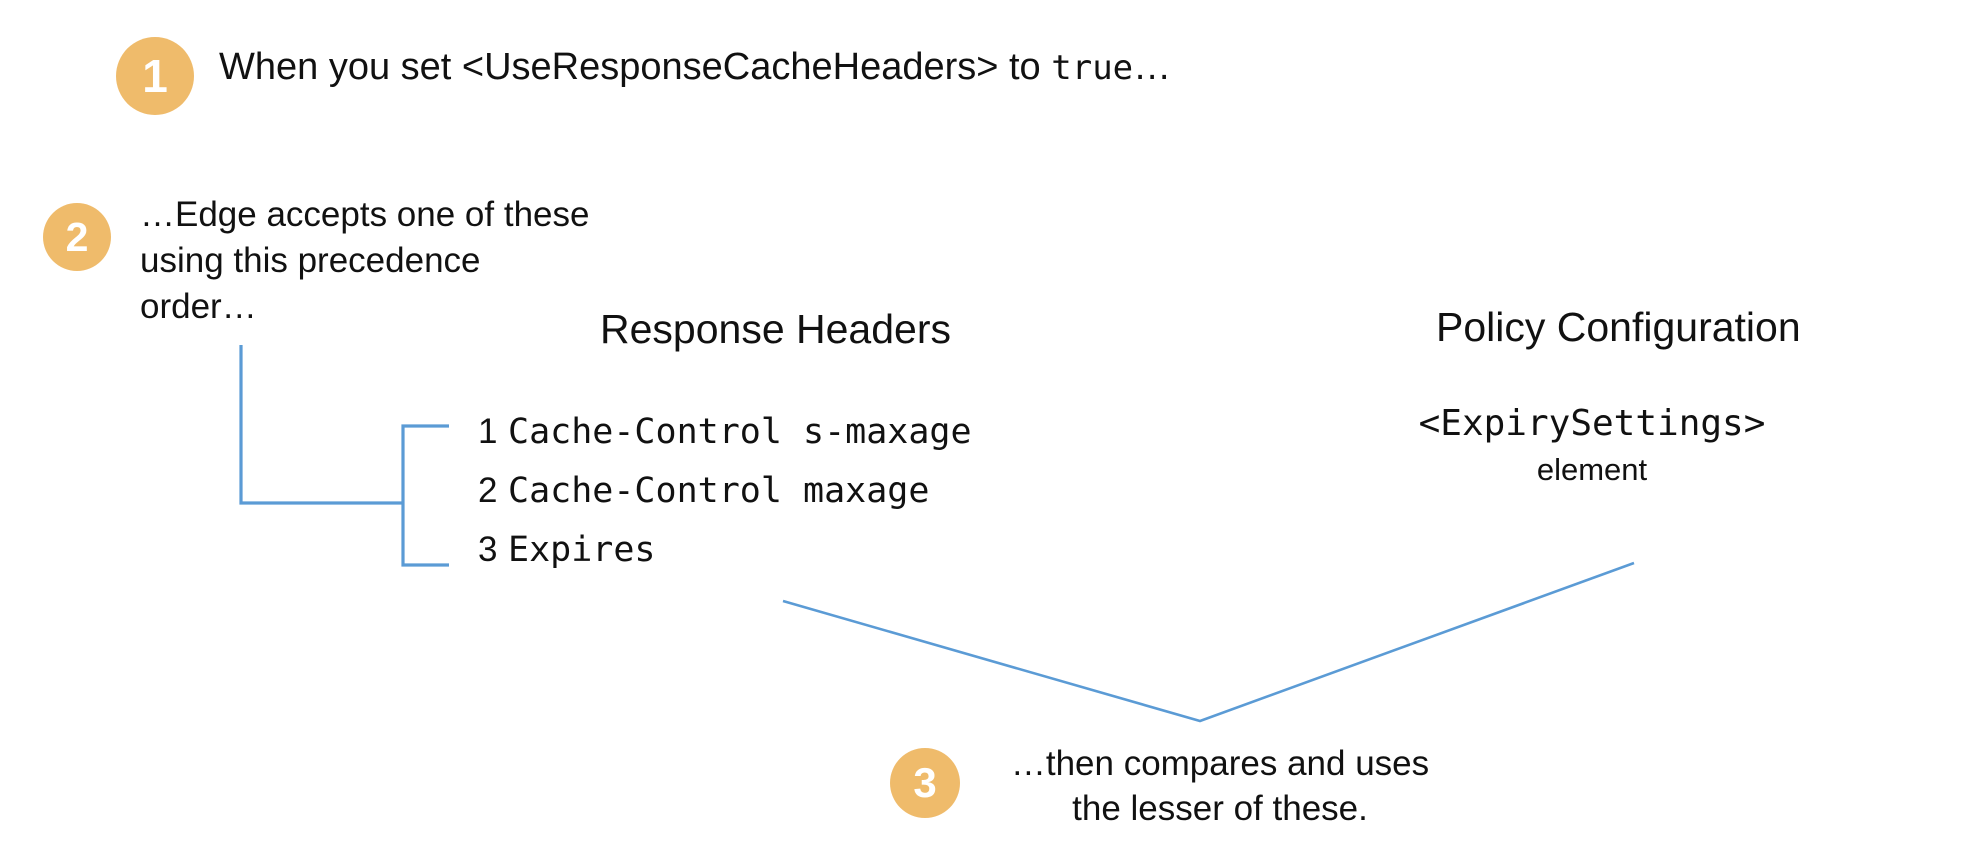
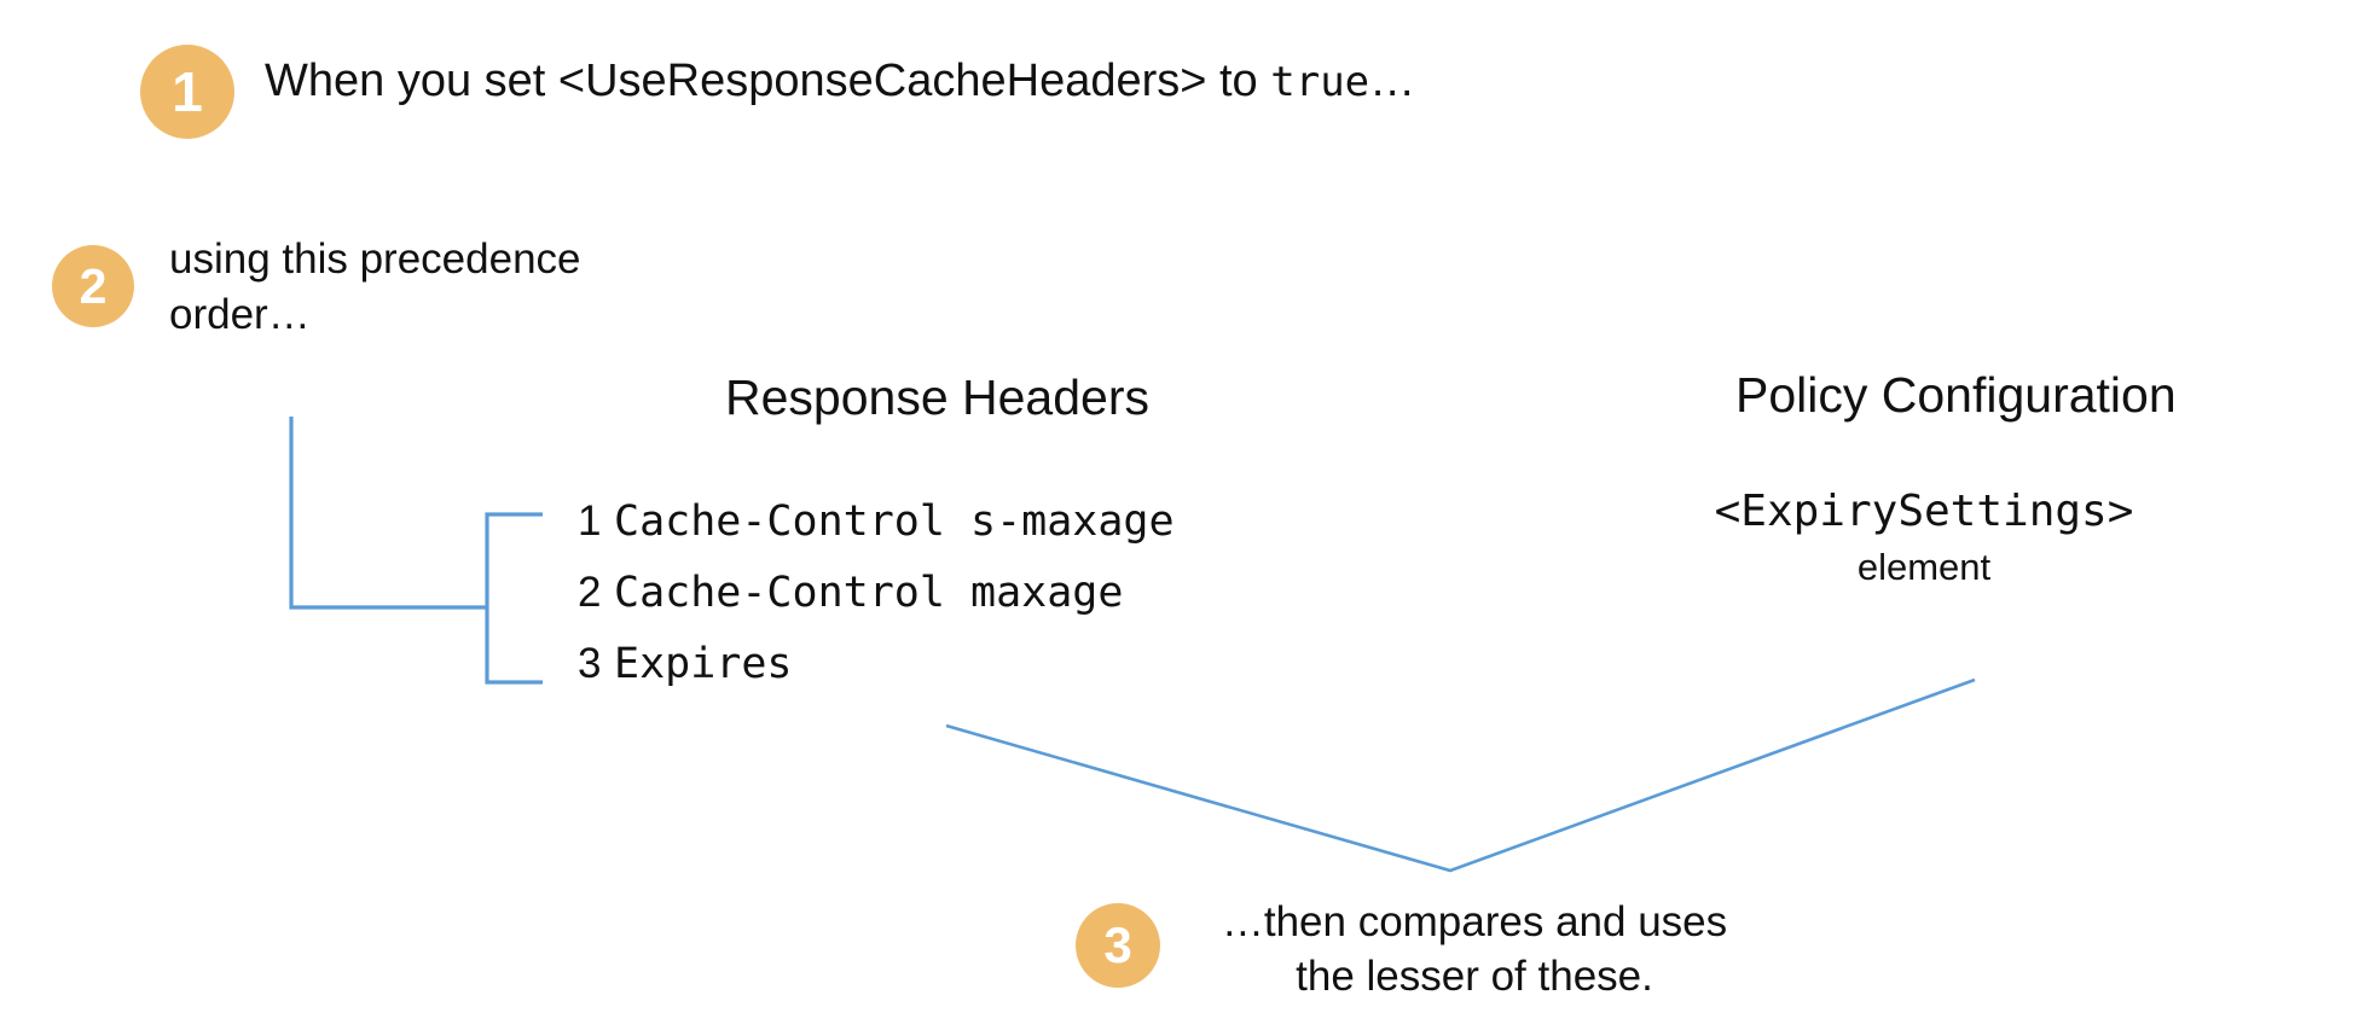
  1
  When you set <UseResponseCacheHeaders> to true…
  2
- …Edge accepts one of these
  using this precedence
  order…
  Response Headers
  1
  Cache-Control s-maxage
  2
  Cache-Control maxage
  3
  Expires
  Policy Configuration
  <ExpirySettings>
  element
  3
  …then compares and uses
  the lesser of these.
